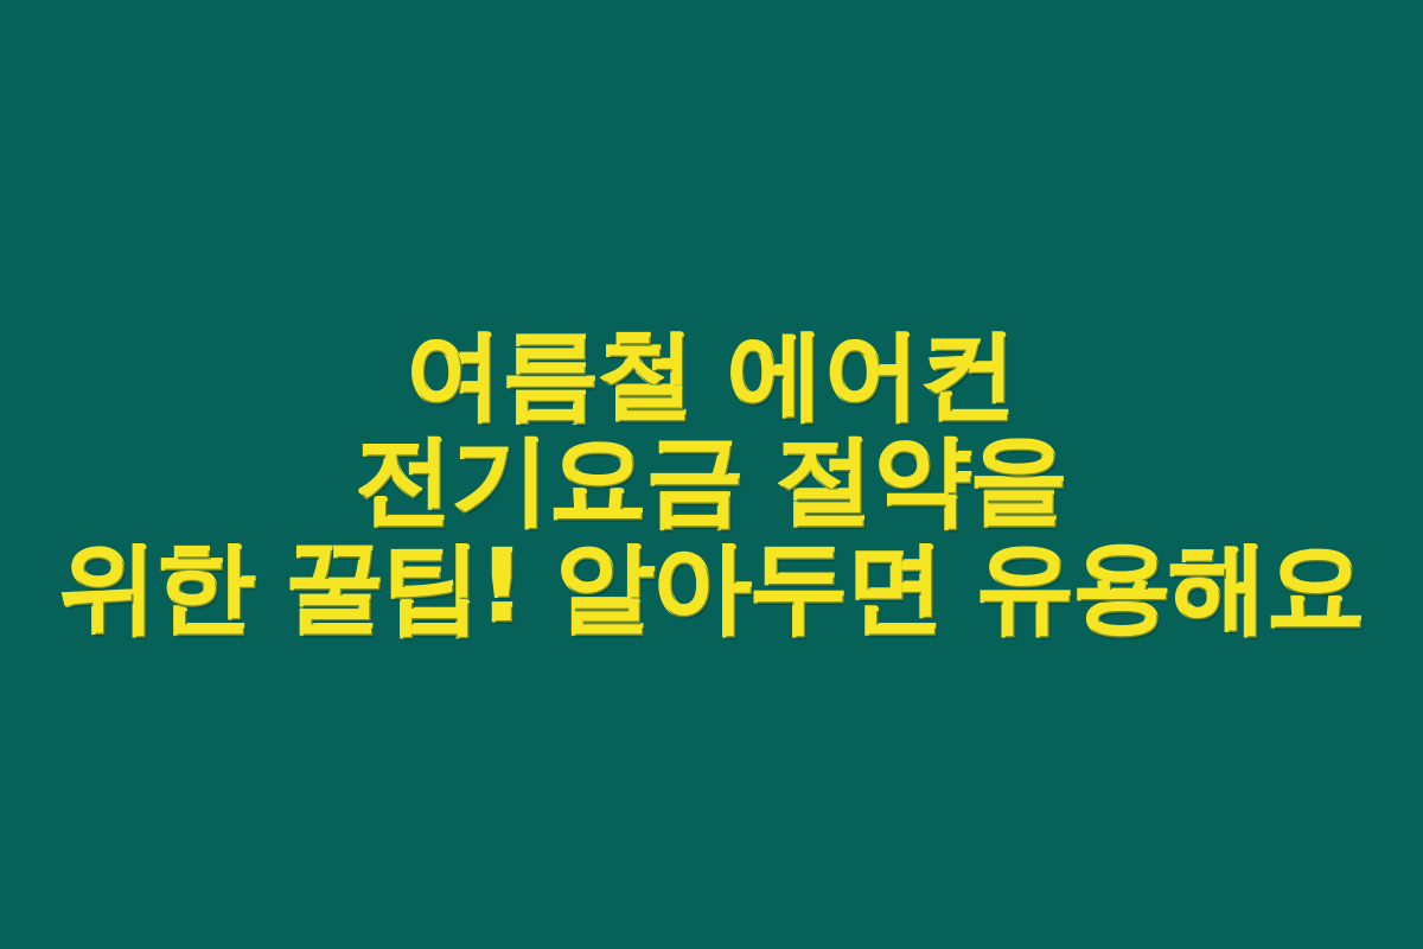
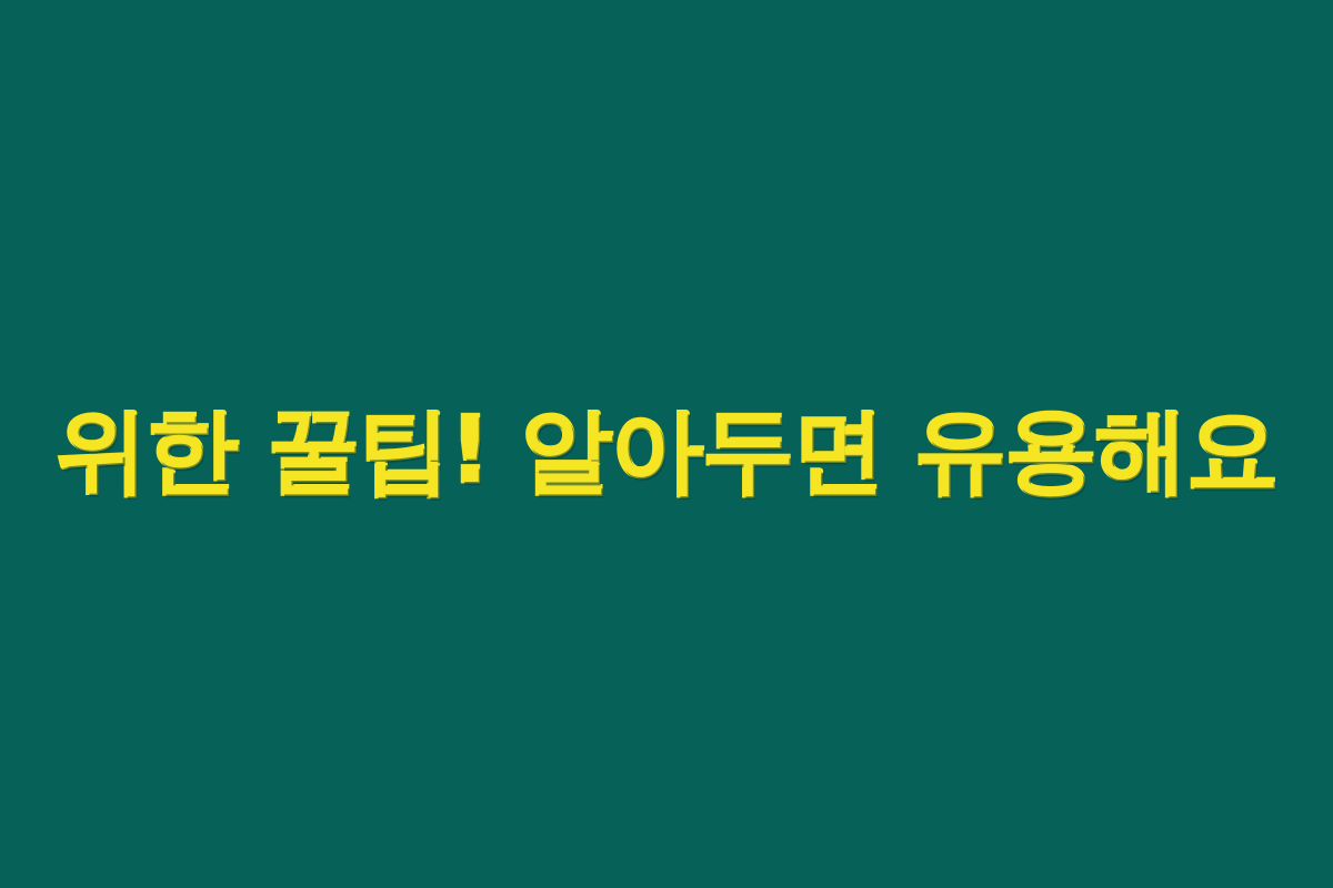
- 여름철 에어컨
- 전기요금 절약을
  위한 꿀팁! 알아두면 유용해요
